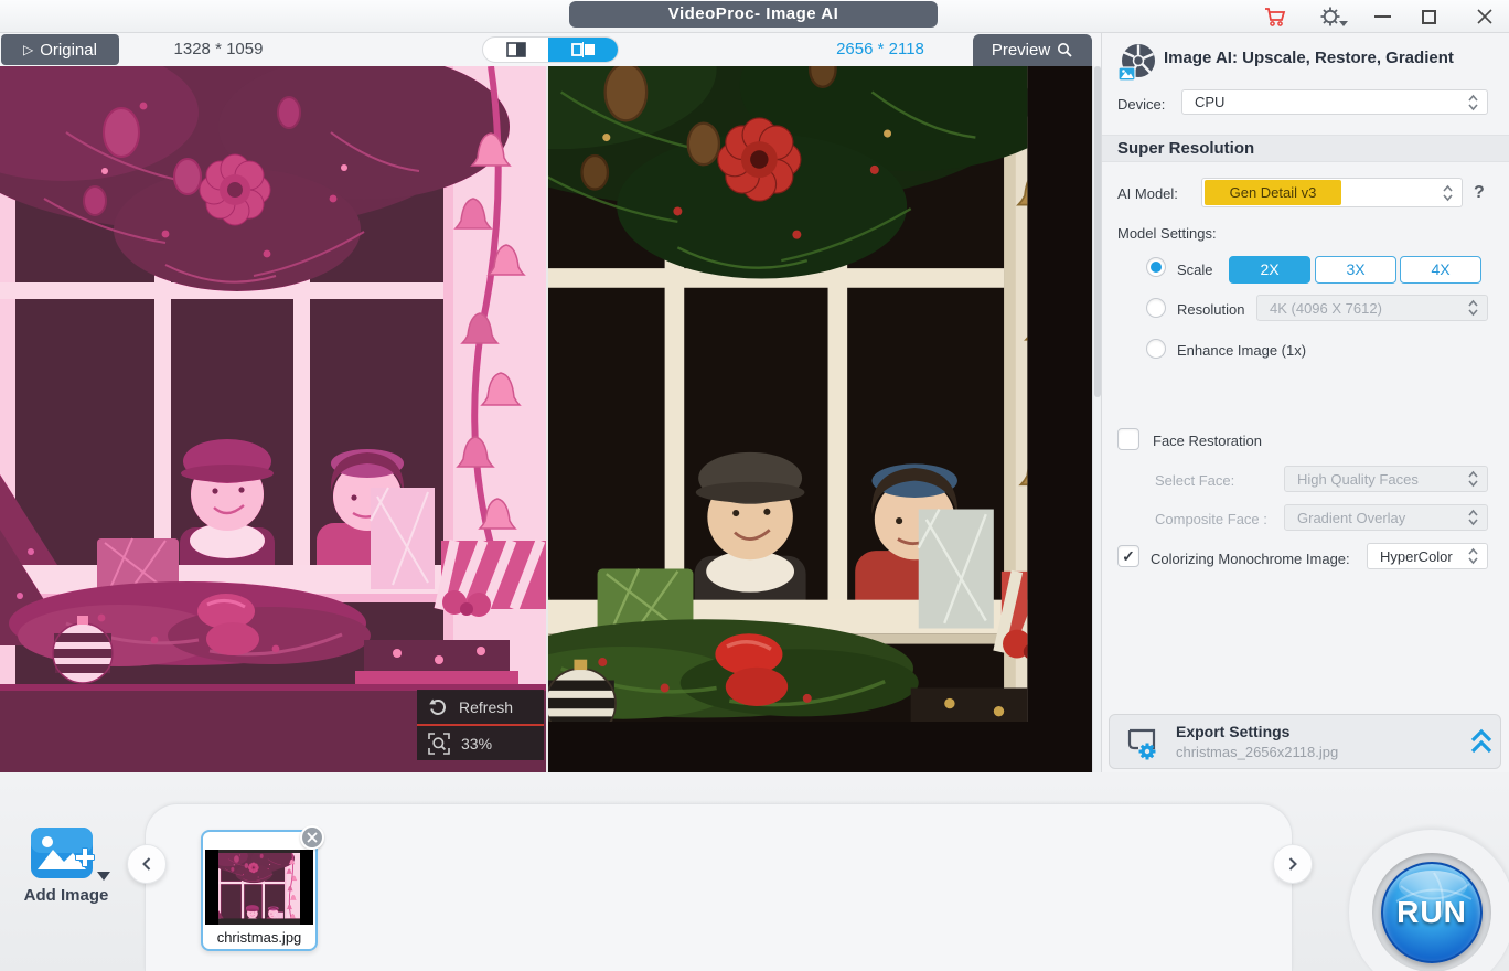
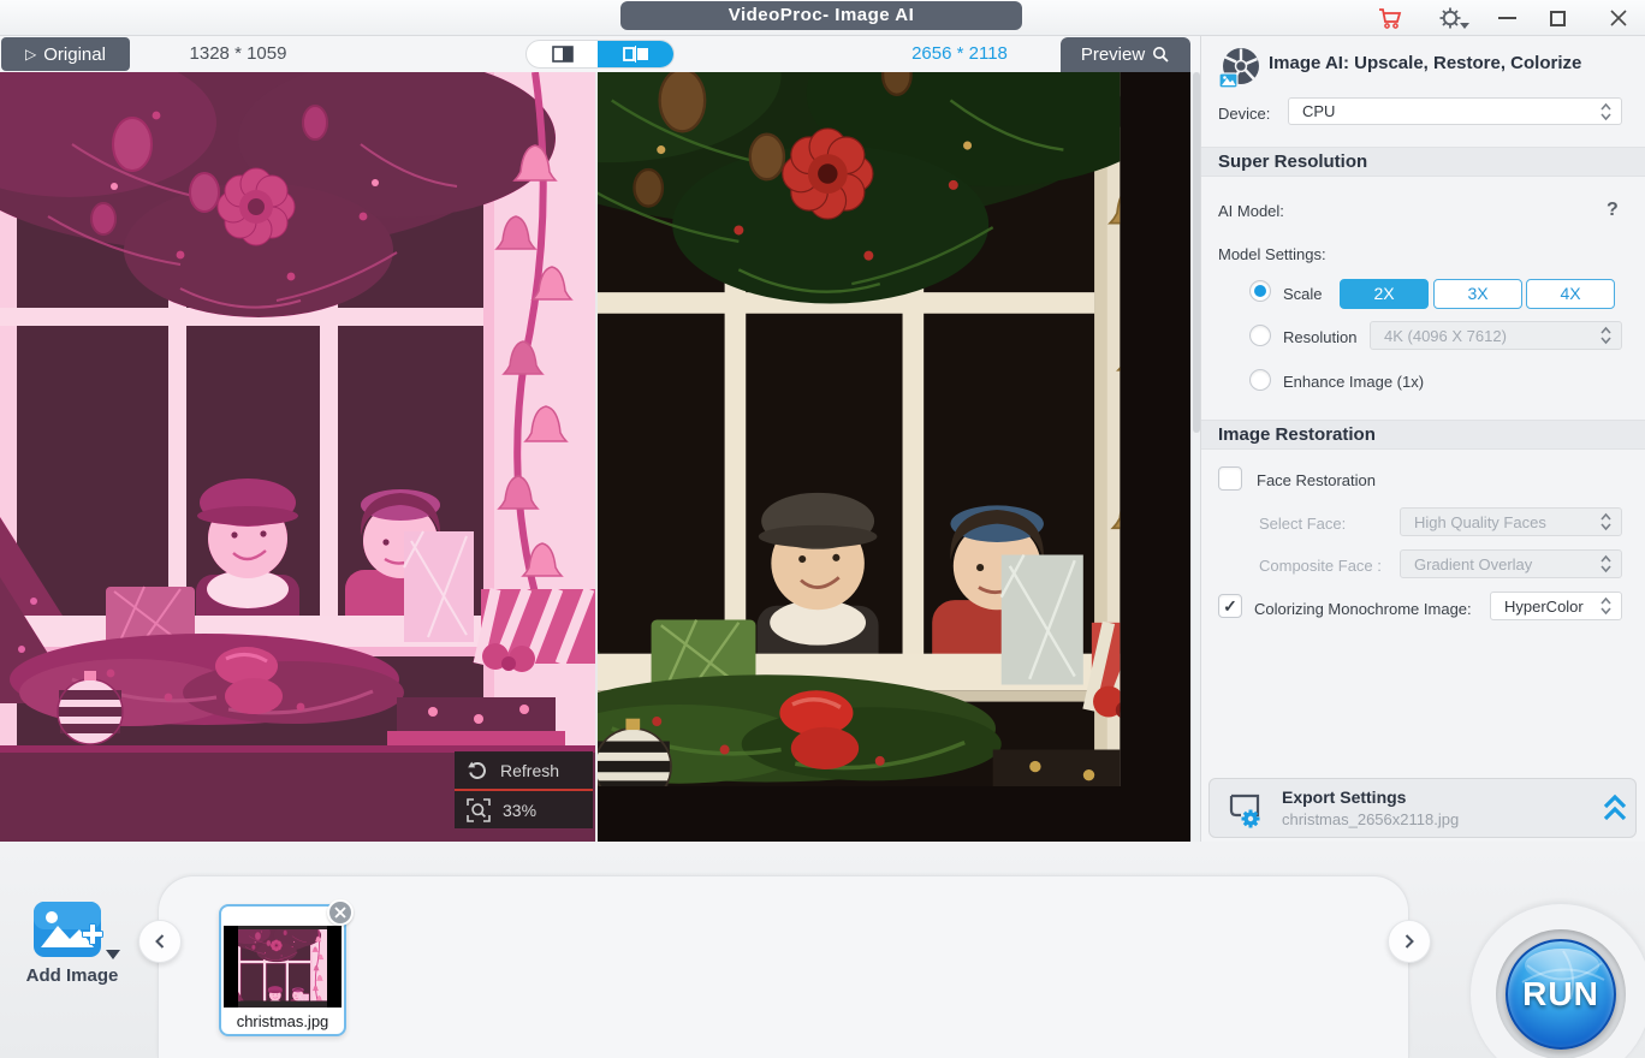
  VideoProc- Image AI
  ▷
  Original
  1328 * 1059
  2656 * 2118
  Preview
  Refresh
  33%
- Image AI: Upscale, Restore, Gradient
+ Image AI: Upscale, Restore, Colorize
  Device:
  CPU
  Super Resolution
  AI Model:
- Gen Detail v3
  ?
  Model Settings:
  Scale
  2X
  3X
  4X
  Resolution
  4K (4096 X 7612)
  Enhance Image (1x)
+ Image Restoration
  Face Restoration
  Select Face:
  High Quality Faces
  Composite Face :
  Gradient Overlay
  ✓
  Colorizing Monochrome Image:
  HyperColor
  Export Settings
  christmas_2656x2118.jpg
  Add Image
  christmas.jpg
  RUN
